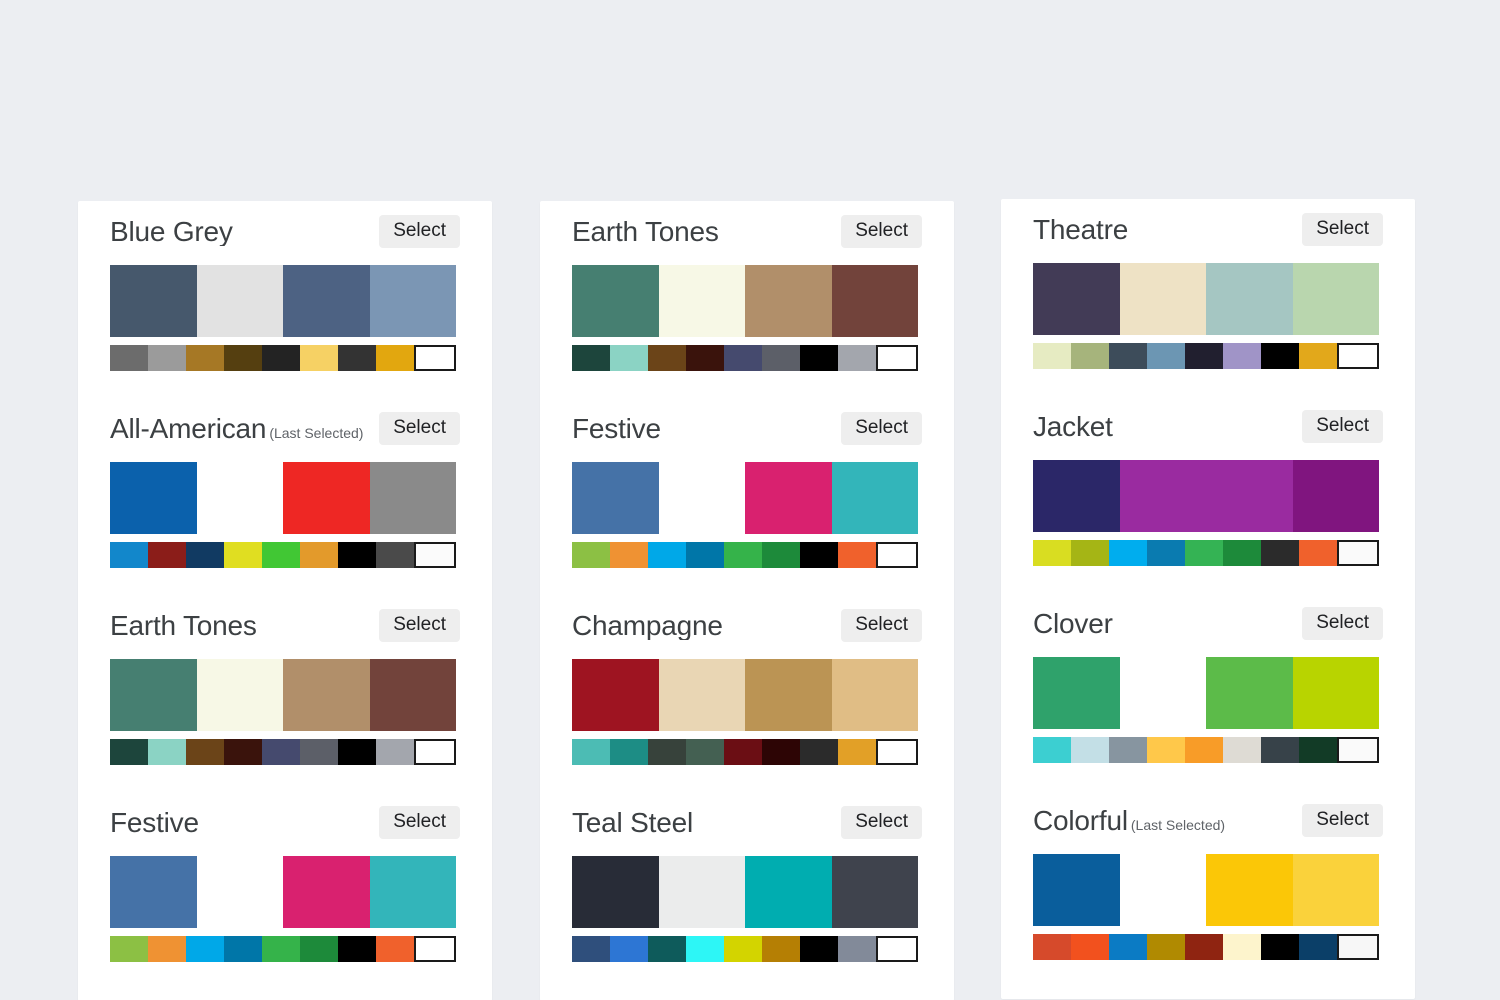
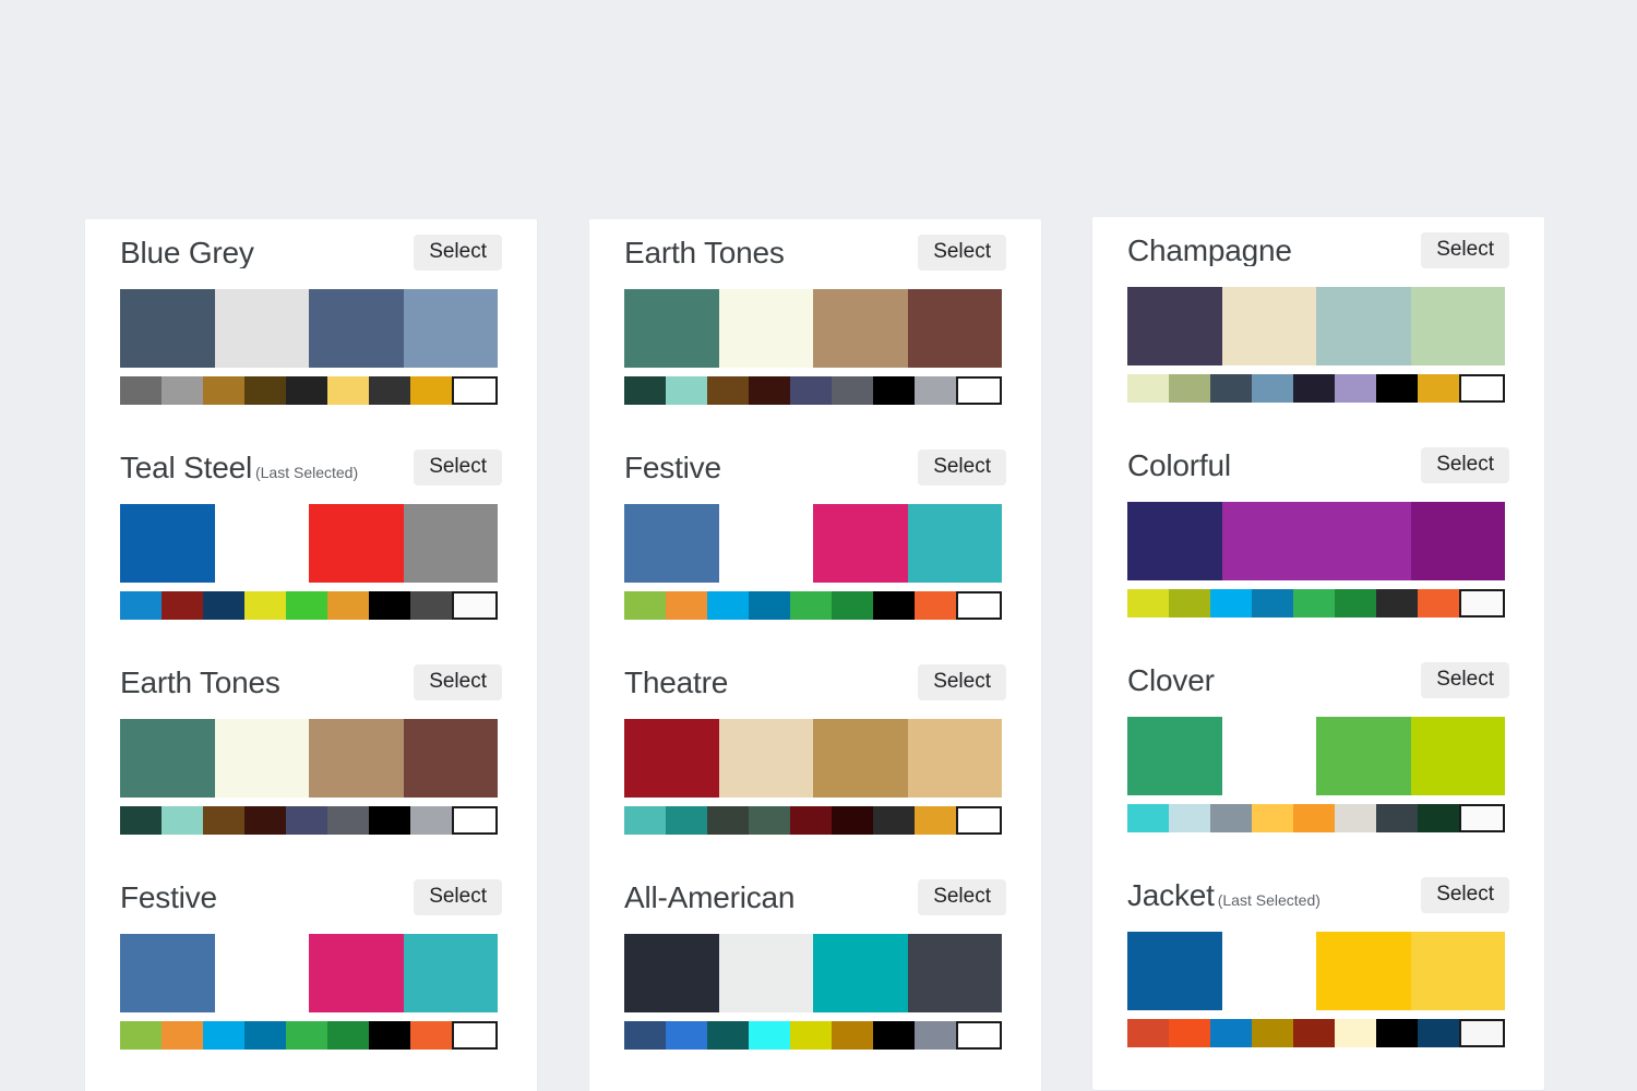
  Blue Grey
  Select
- All-American
+ Teal Steel
  (Last Selected)
  Select
  Earth Tones
  Select
  Festive
  Select
  Earth Tones
  Select
  Festive
  Select
- Champagne
+ Theatre
  Select
- Teal Steel
+ All-American
  Select
- Theatre
+ Champagne
  Select
- Jacket
+ Colorful
  Select
  Clover
  Select
- Colorful
+ Jacket
  (Last Selected)
  Select
